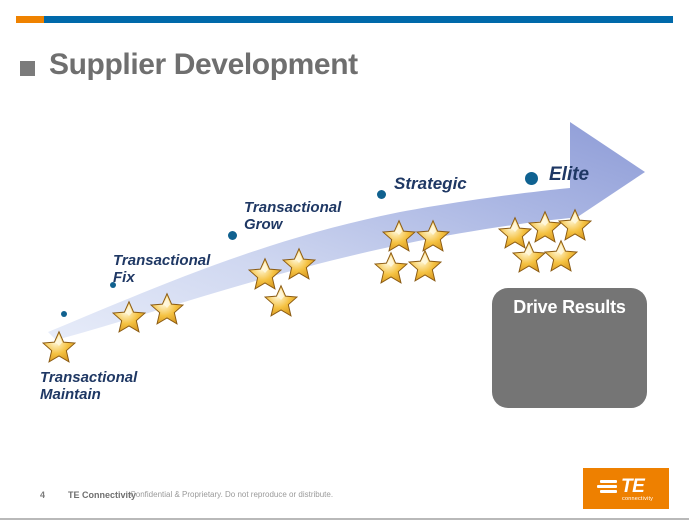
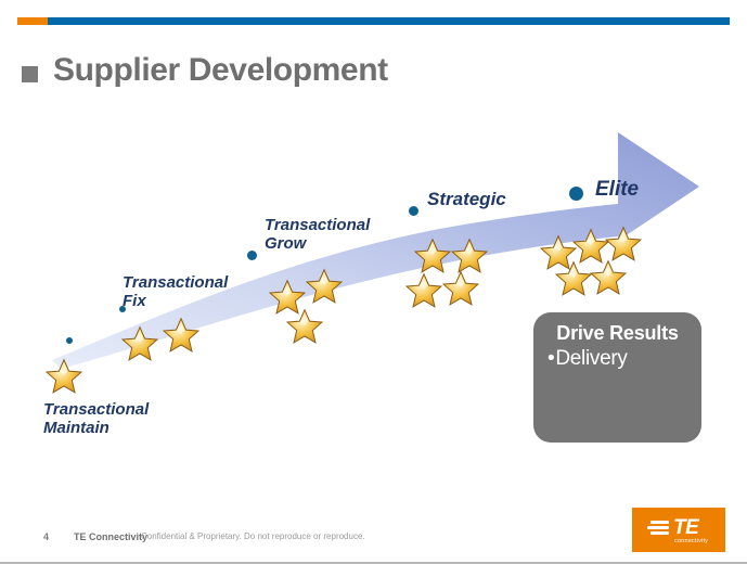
  Supplier Development
  Transactional
  Maintain
  Transactional
  Fix
  Transactional
  Grow
  Strategic
  Elite
  Drive Results
+ •Delivery
  4
  TE Connectivity
- Confidential & Proprietary. Do not reproduce or distribute.
+ Confidential & Proprietary. Do not reproduce or reproduce.
  TE
